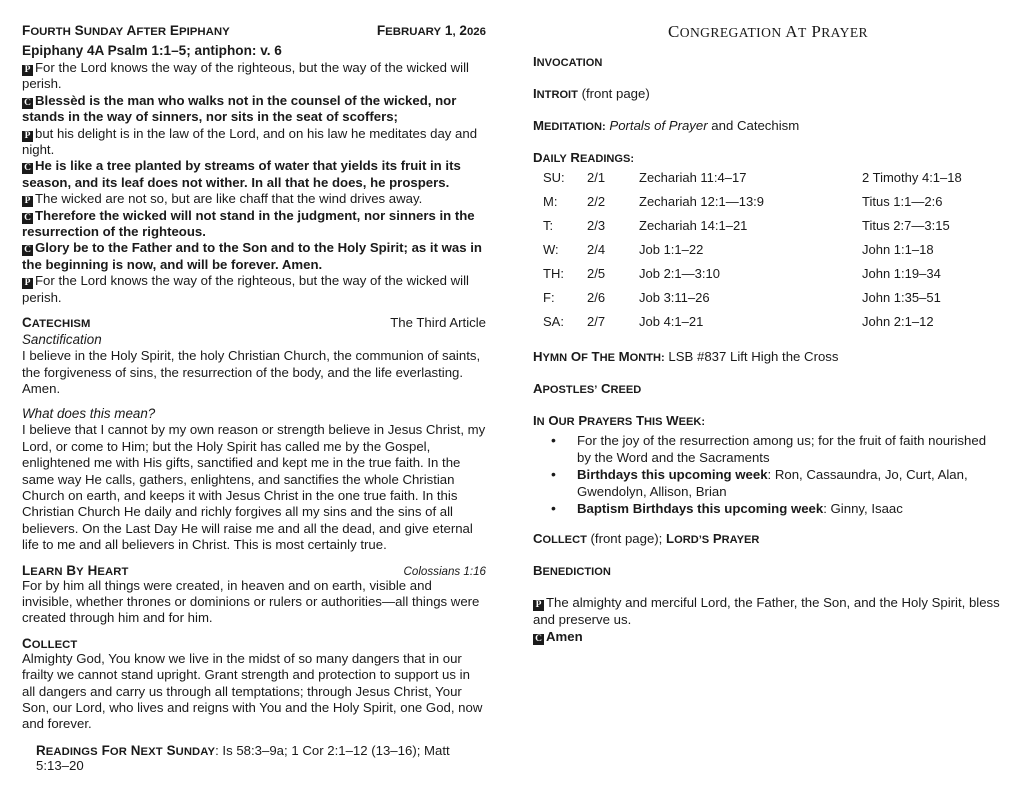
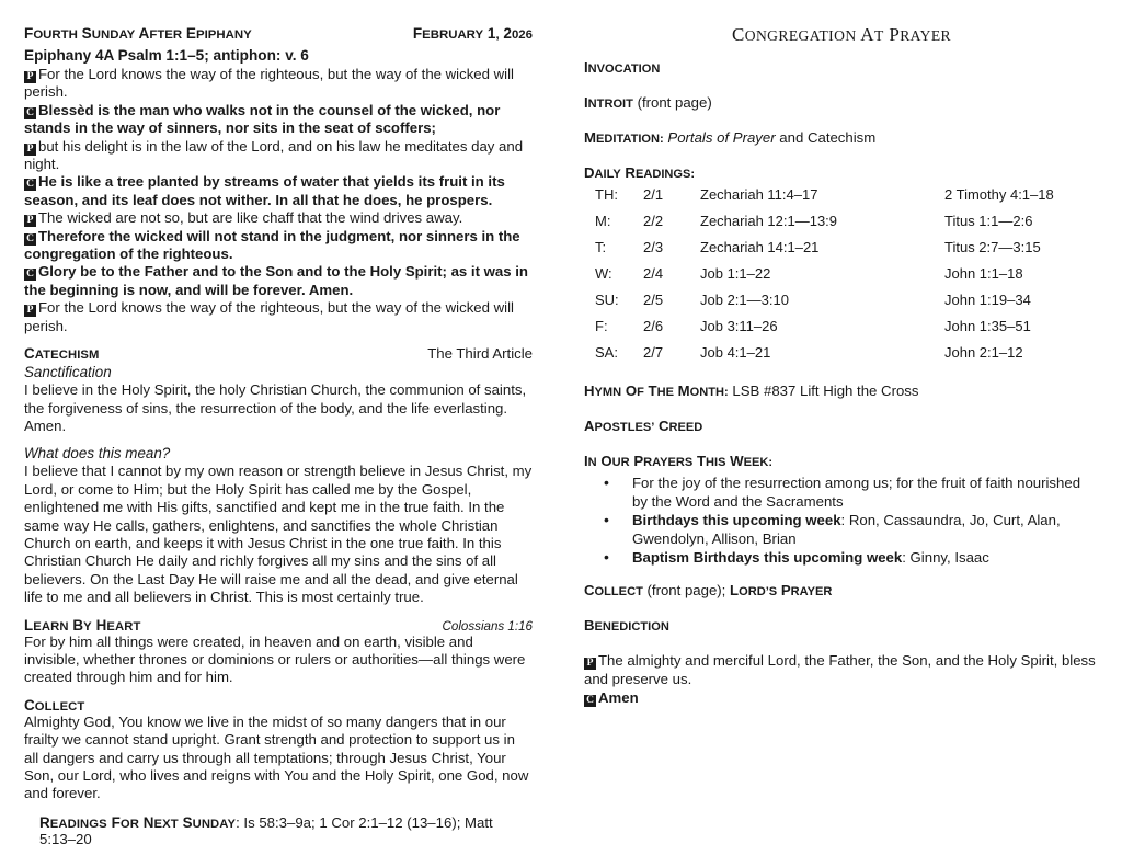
  FOURTH SUNDAY AFTER EPIPHANY
  FEBRUARY 1, 2026
  Epiphany 4A Psalm 1:1–5; antiphon: v. 6
  P For the Lord knows the way of the righteous, but the way of the wicked will perish.
  C Blessèd is the man who walks not in the counsel of the wicked, nor stands in the way of sinners, nor sits in the seat of scoffers;
  P but his delight is in the law of the Lord, and on his law he meditates day and night.
  C He is like a tree planted by streams of water that yields its fruit in its season, and its leaf does not wither. In all that he does, he prospers.
  P The wicked are not so, but are like chaff that the wind drives away.
- C Therefore the wicked will not stand in the judgment, nor sinners in the resurrection of the righteous.
+ C Therefore the wicked will not stand in the judgment, nor sinners in the congregation of the righteous.
  C Glory be to the Father and to the Son and to the Holy Spirit; as it was in the beginning is now, and will be forever. Amen.
  P For the Lord knows the way of the righteous, but the way of the wicked will perish.
  CATECHISM
  The Third Article
  Sanctification
  I believe in the Holy Spirit, the holy Christian Church, the communion of saints, the forgiveness of sins, the resurrection of the body, and the life everlasting. Amen.
  What does this mean?
  I believe that I cannot by my own reason or strength believe in Jesus Christ, my Lord, or come to Him; but the Holy Spirit has called me by the Gospel, enlightened me with His gifts, sanctified and kept me in the true faith. In the same way He calls, gathers, enlightens, and sanctifies the whole Christian Church on earth, and keeps it with Jesus Christ in the one true faith. In this Christian Church He daily and richly forgives all my sins and the sins of all believers. On the Last Day He will raise me and all the dead, and give eternal life to me and all believers in Christ. This is most certainly true.
  LEARN BY HEART
  Colossians 1:16
  For by him all things were created, in heaven and on earth, visible and invisible, whether thrones or dominions or rulers or authorities—all things were created through him and for him.
  COLLECT
  Almighty God, You know we live in the midst of so many dangers that in our frailty we cannot stand upright. Grant strength and protection to support us in all dangers and carry us through all temptations; through Jesus Christ, Your Son, our Lord, who lives and reigns with You and the Holy Spirit, one God, now and forever.
  READINGS FOR NEXT SUNDAY: Is 58:3–9a; 1 Cor 2:1–12 (13–16); Matt 5:13–20
  CONGREGATION AT PRAYER
  INVOCATION
  INTROIT (front page)
  MEDITATION: Portals of Prayer and Catechism
  DAILY READINGS:
- SU:	2/1	Zechariah 11:4–17	2 Timothy 4:1–18
+ TH:	2/1	Zechariah 11:4–17	2 Timothy 4:1–18
  M:	2/2	Zechariah 12:1—13:9	Titus 1:1—2:6
  T:	2/3	Zechariah 14:1–21	Titus 2:7—3:15
  W:	2/4	Job 1:1–22	John 1:1–18
- TH:	2/5	Job 2:1—3:10	John 1:19–34
+ SU:	2/5	Job 2:1—3:10	John 1:19–34
  F:	2/6	Job 3:11–26	John 1:35–51
  SA:	2/7	Job 4:1–21	John 2:1–12
  HYMN OF THE MONTH: LSB #837 Lift High the Cross
  APOSTLES’ CREED
  IN OUR PRAYERS THIS WEEK:
  For the joy of the resurrection among us; for the fruit of faith nourished by the Word and the Sacraments
  Birthdays this upcoming week: Ron, Cassaundra, Jo, Curt, Alan, Gwendolyn, Allison, Brian
  Baptism Birthdays this upcoming week: Ginny, Isaac
  COLLECT (front page); LORD’S PRAYER
  BENEDICTION
  P The almighty and merciful Lord, the Father, the Son, and the Holy Spirit, bless and preserve us.
  C Amen
